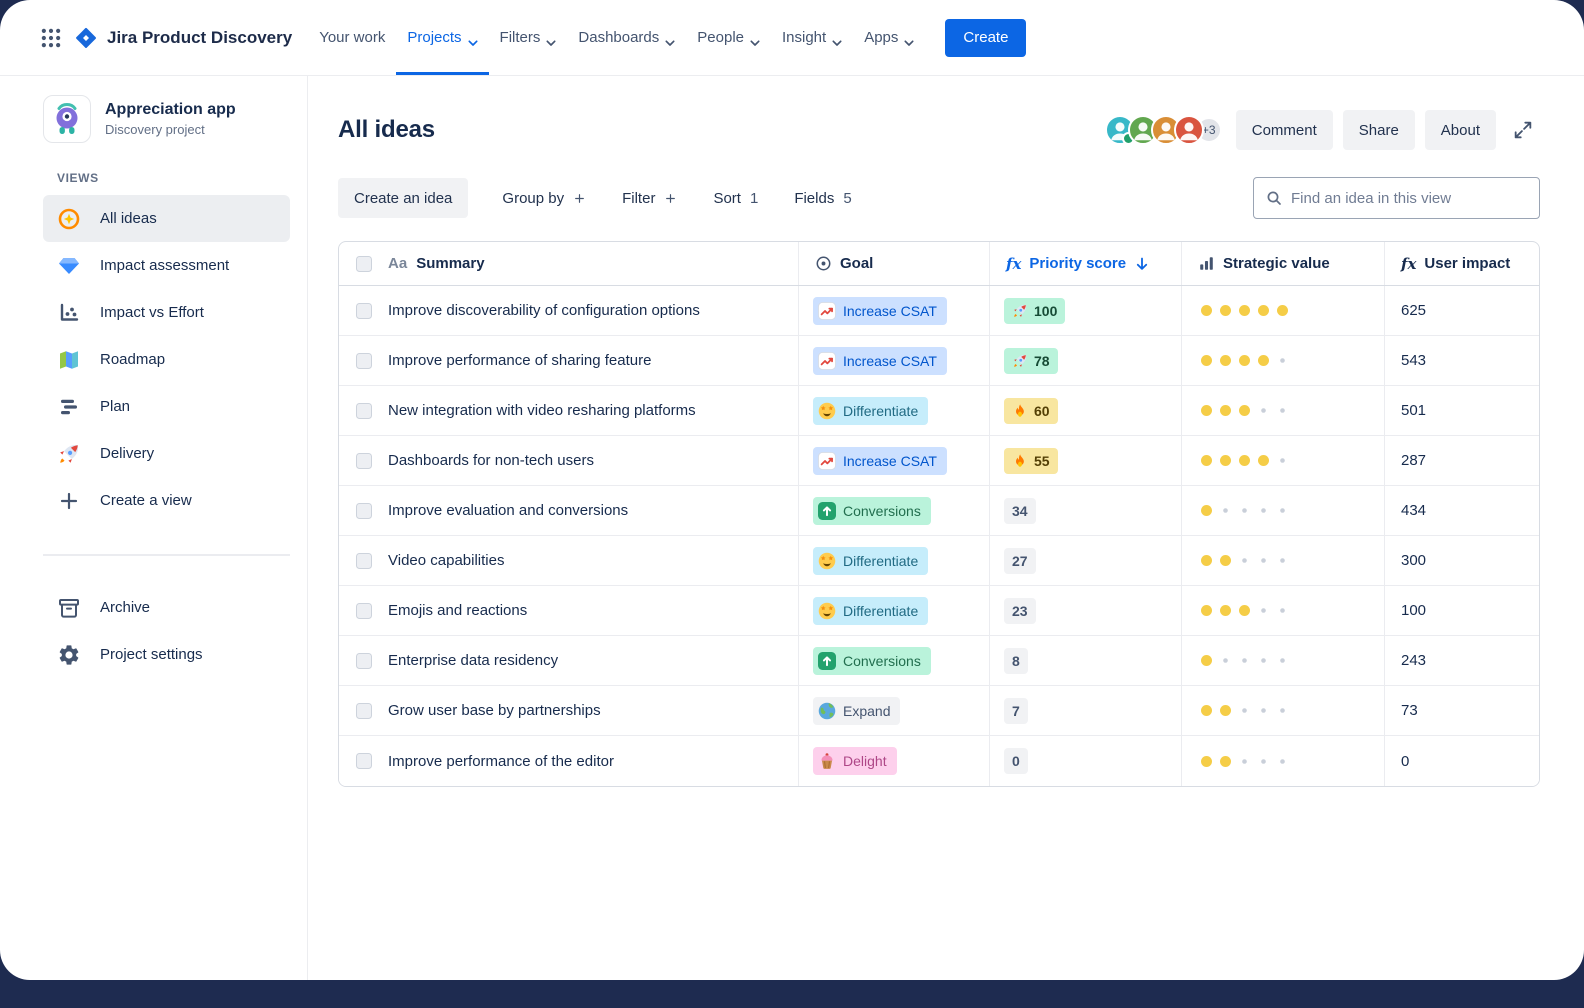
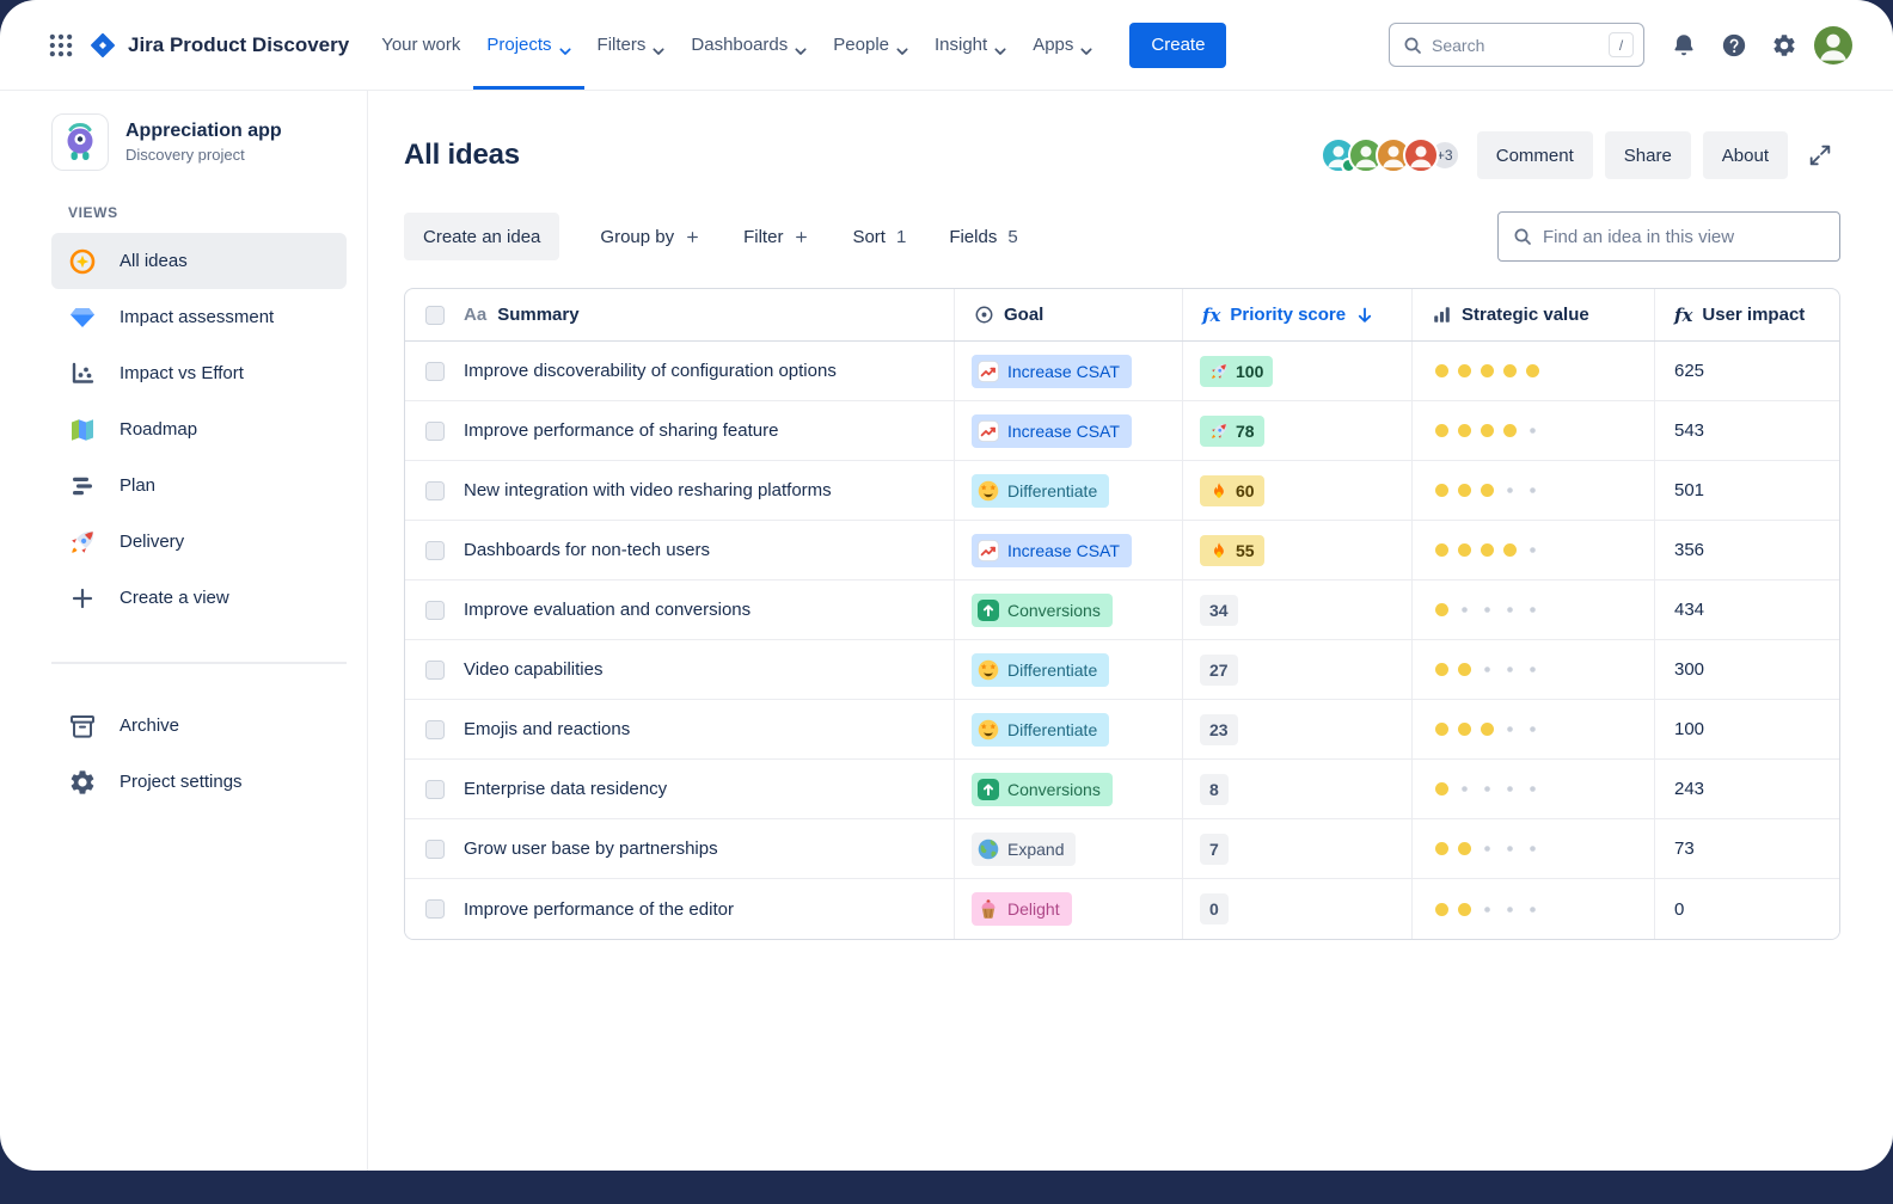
  Jira Product Discovery
  Your work
  Projects
  Filters
  Dashboards
  People
  Insight
  Apps
  Create
+ Search
+ /
  Appreciation app
  Discovery project
  VIEWS
  All ideas
  Impact assessment
  Impact vs Effort
  Roadmap
  Plan
  Delivery
  Create a view
  Archive
  Project settings
  All ideas
  +3
  Comment
  Share
  About
  Create an idea
  Group by
  Filter
  Sort
  1
  Fields
  5
  Find an idea in this view
  Aa
  Summary
  Goal
  fx
  Priority score
  Strategic value
  fx
  User impact
  Improve discoverability of configuration options
  Increase CSAT
  100
  625
  Improve performance of sharing feature
  Increase CSAT
  78
  543
  New integration with video resharing platforms
  Differentiate
  60
  501
  Dashboards for non-tech users
  Increase CSAT
  55
- 287
+ 356
  Improve evaluation and conversions
  Conversions
  34
  434
  Video capabilities
  Differentiate
  27
  300
  Emojis and reactions
  Differentiate
  23
  100
  Enterprise data residency
  Conversions
  8
  243
  Grow user base by partnerships
  Expand
  7
  73
  Improve performance of the editor
  Delight
  0
  0
